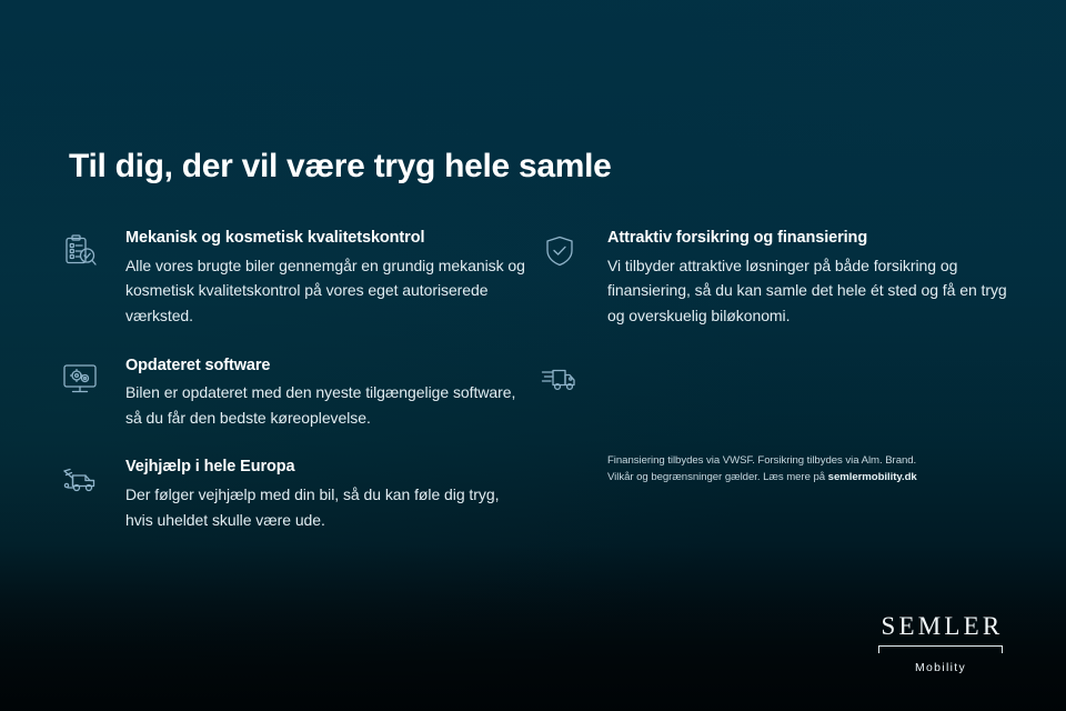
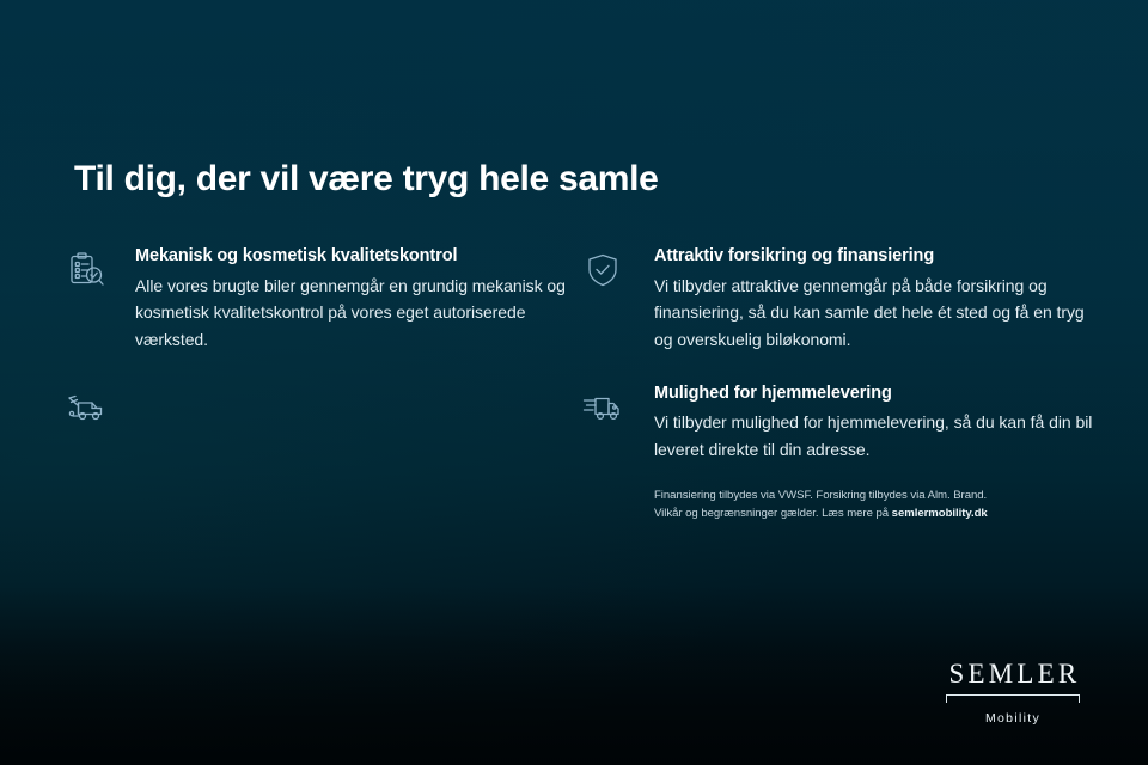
  Til dig, der vil være tryg hele samle
  Mekanisk og kosmetisk kvalitetskontrol
  Alle vores brugte biler gennemgår en grundig mekanisk og kosmetisk kvalitetskontrol på vores eget autoriserede værksted.
- Opdateret software
- Bilen er opdateret med den nyeste tilgængelige software, så du får den bedste køreoplevelse.
- Vejhjælp i hele Europa
- Der følger vejhjælp med din bil, så du kan føle dig tryg, hvis uheldet skulle være ude.
  Attraktiv forsikring og finansiering
- Vi tilbyder attraktive løsninger på både forsikring og finansiering, så du kan samle det hele ét sted og få en tryg og overskuelig biløkonomi.
+ Vi tilbyder attraktive gennemgår på både forsikring og finansiering, så du kan samle det hele ét sted og få en tryg og overskuelig biløkonomi.
+ Mulighed for hjemmelevering
+ Vi tilbyder mulighed for hjemmelevering, så du kan få din bil leveret direkte til din adresse.
  Finansiering tilbydes via VWSF. Forsikring tilbydes via Alm. Brand.
  Vilkår og begrænsninger gælder. Læs mere på semlermobility.dk
  SEMLER
  Mobility
